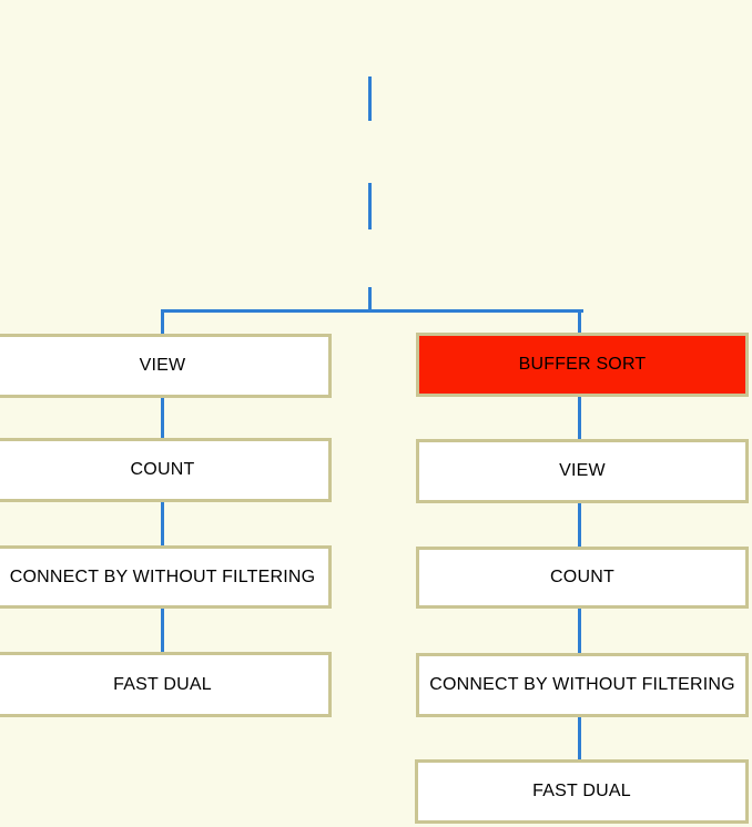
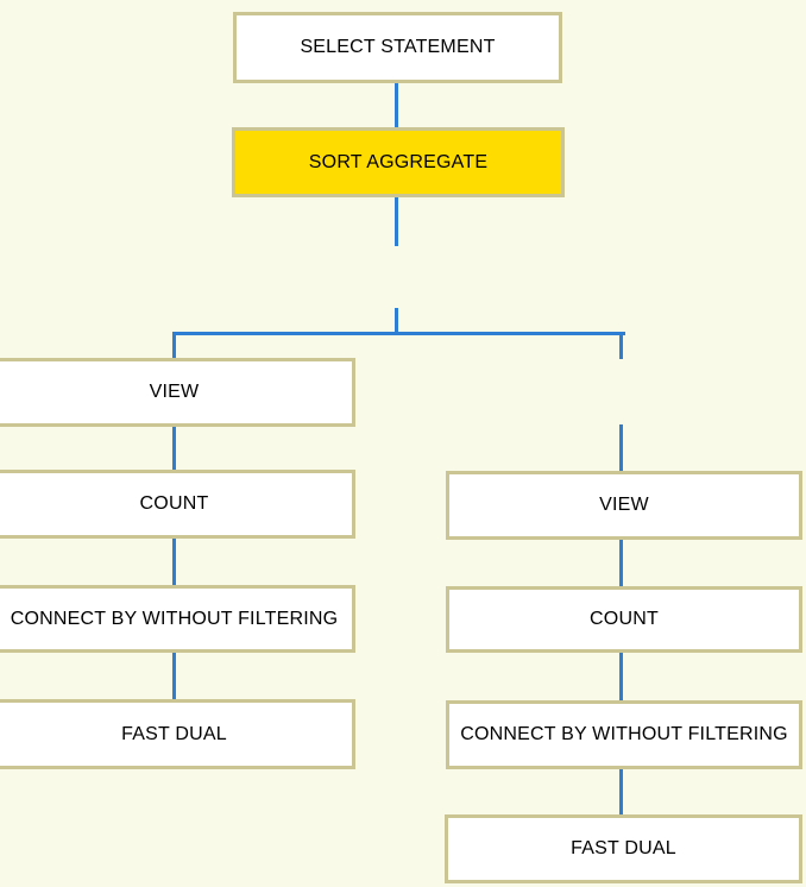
+ SELECT STATEMENT
+ SORT AGGREGATE
  VIEW
  COUNT
  CONNECT BY WITHOUT FILTERING
  FAST DUAL
- BUFFER SORT
  VIEW
  COUNT
  CONNECT BY WITHOUT FILTERING
  FAST DUAL
